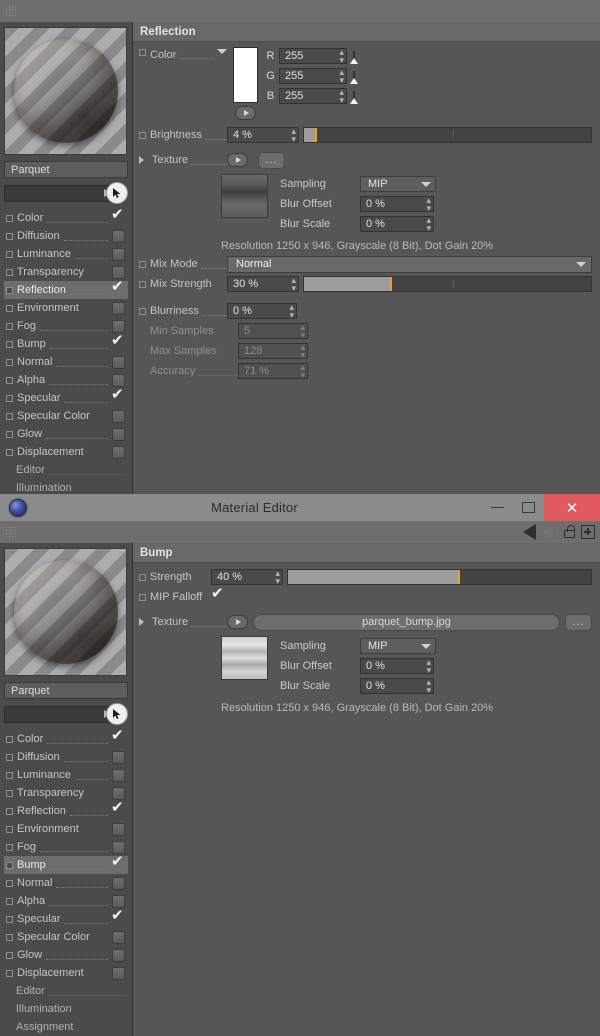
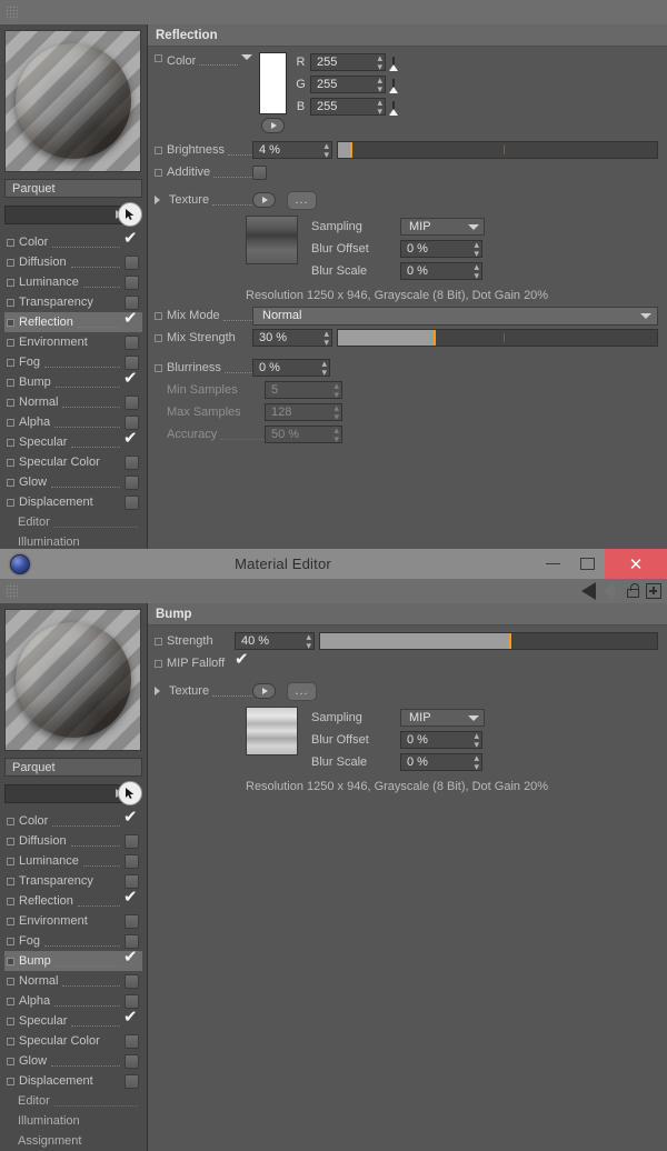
  Parquet
  Color
  Diffusion
  Luminance
  Transparency
  Reflection
  Environment
  Fog
  Bump
  Normal
  Alpha
  Specular
  Specular Color
  Glow
  Displacement
  Editor
  Illumination
  Reflection
  Color
  R
  255
  ▴
  ▾
  G
  255
  ▴
  ▾
  B
  255
  ▴
  ▾
  Brightness
  4 %
  ▴
  ▾
+ Additive
  Texture
  ...
  Sampling
  MIP
  Blur Offset
  0 %
  ▴
  ▾
  Blur Scale
  0 %
  ▴
  ▾
  Resolution 1250 x 946, Grayscale (8 Bit), Dot Gain 20%
  Mix Mode
  Normal
  Mix Strength
  30 %
  ▴
  ▾
  Blurriness
  0 %
  ▴
  ▾
  Min Samples
  5
  ▴
  ▾
  Max Samples
  128
  ▴
  ▾
  Accuracy
- 71 %
+ 50 %
  ▴
  ▾
  Material Editor
  ✕
  Parquet
  Color
  Diffusion
  Luminance
  Transparency
  Reflection
  Environment
  Fog
  Bump
  Normal
  Alpha
  Specular
  Specular Color
  Glow
  Displacement
  Editor
  Illumination
  Assignment
  Bump
  Strength
  40 %
  ▴
  ▾
  MIP Falloff
  Texture
- parquet_bump.jpg
  ...
  Sampling
  MIP
  Blur Offset
  0 %
  ▴
  ▾
  Blur Scale
  0 %
  ▴
  ▾
  Resolution 1250 x 946, Grayscale (8 Bit), Dot Gain 20%
